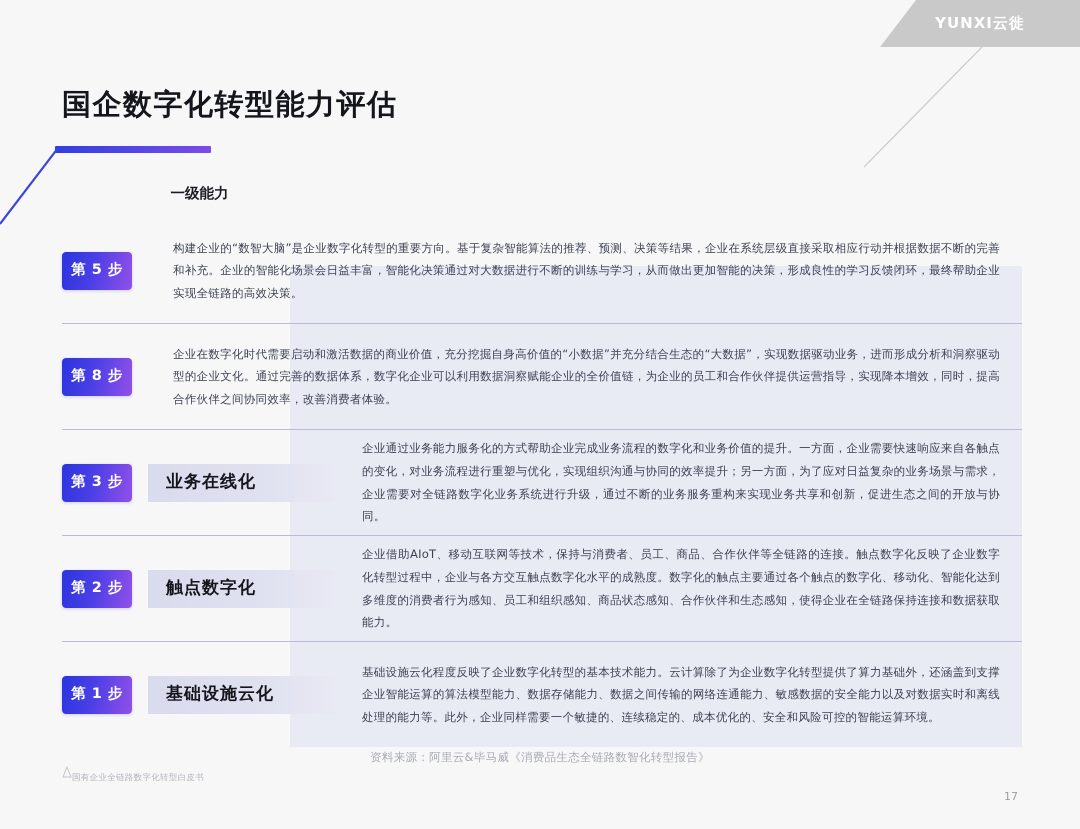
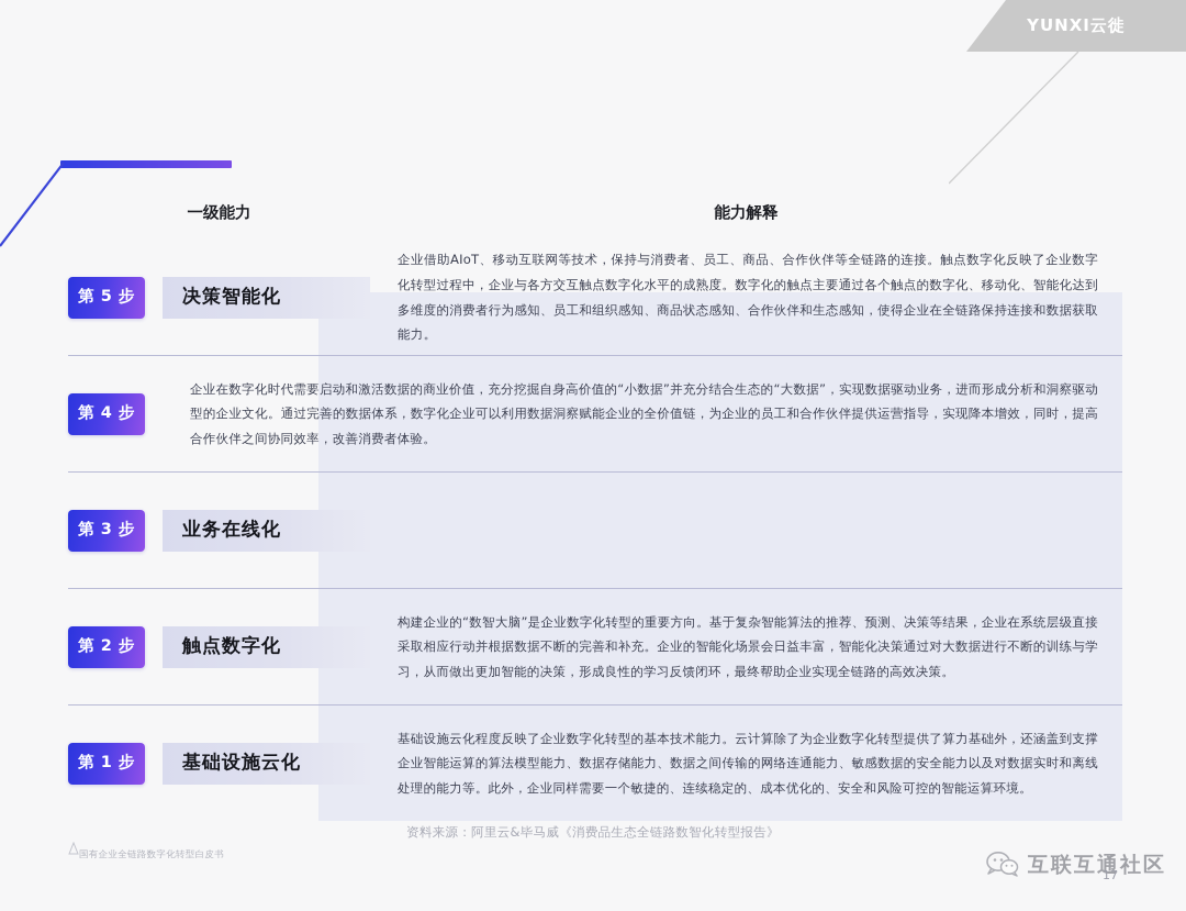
  YUNXI云徙
- 国企数字化转型能力评估
  一级能力
+ 能力解释
  第 5 步
+ 决策智能化
- 构建企业的“数智大脑”是企业数字化转型的重要方向。基于复杂智能算法的推荐、预测、决策等结果，企业在系统层级直接采取相应行动并根据数据不断的完善和补充。企业的智能化场景会日益丰富，智能化决策通过对大数据进行不断的训练与学习，从而做出更加智能的决策，形成良性的学习反馈闭环，最终帮助企业实现全链路的高效决策。
+ 企业借助AIoT、移动互联网等技术，保持与消费者、员工、商品、合作伙伴等全链路的连接。触点数字化反映了企业数字化转型过程中，企业与各方交互触点数字化水平的成熟度。数字化的触点主要通过各个触点的数字化、移动化、智能化达到多维度的消费者行为感知、员工和组织感知、商品状态感知、合作伙伴和生态感知，使得企业在全链路保持连接和数据获取能力。
- 第 8 步
+ 第 4 步
  企业在数字化时代需要启动和激活数据的商业价值，充分挖掘自身高价值的“小数据”并充分结合生态的“大数据”，实现数据驱动业务，进而形成分析和洞察驱动型的企业文化。通过完善的数据体系，数字化企业可以利用数据洞察赋能企业的全价值链，为企业的员工和合作伙伴提供运营指导，实现降本增效，同时，提高合作伙伴之间协同效率，改善消费者体验。
  第 3 步
  业务在线化
- 企业通过业务能力服务化的方式帮助企业完成业务流程的数字化和业务价值的提升。一方面，企业需要快速响应来自各触点的变化，对业务流程进行重塑与优化，实现组织沟通与协同的效率提升；另一方面，为了应对日益复杂的业务场景与需求，企业需要对全链路数字化业务系统进行升级，通过不断的业务服务重构来实现业务共享和创新，促进生态之间的开放与协同。
  第 2 步
  触点数字化
- 企业借助AIoT、移动互联网等技术，保持与消费者、员工、商品、合作伙伴等全链路的连接。触点数字化反映了企业数字化转型过程中，企业与各方交互触点数字化水平的成熟度。数字化的触点主要通过各个触点的数字化、移动化、智能化达到多维度的消费者行为感知、员工和组织感知、商品状态感知、合作伙伴和生态感知，使得企业在全链路保持连接和数据获取能力。
+ 构建企业的“数智大脑”是企业数字化转型的重要方向。基于复杂智能算法的推荐、预测、决策等结果，企业在系统层级直接采取相应行动并根据数据不断的完善和补充。企业的智能化场景会日益丰富，智能化决策通过对大数据进行不断的训练与学习，从而做出更加智能的决策，形成良性的学习反馈闭环，最终帮助企业实现全链路的高效决策。
  第 1 步
  基础设施云化
  基础设施云化程度反映了企业数字化转型的基本技术能力。云计算除了为企业数字化转型提供了算力基础外，还涵盖到支撑企业智能运算的算法模型能力、数据存储能力、数据之间传输的网络连通能力、敏感数据的安全能力以及对数据实时和离线处理的能力等。此外，企业同样需要一个敏捷的、连续稳定的、成本优化的、安全和风险可控的智能运算环境。
  资料来源：阿里云&毕马威《消费品生态全链路数智化转型报告》
  国有企业全链路数字化转型白皮书
+ 互联互通社区
  17
